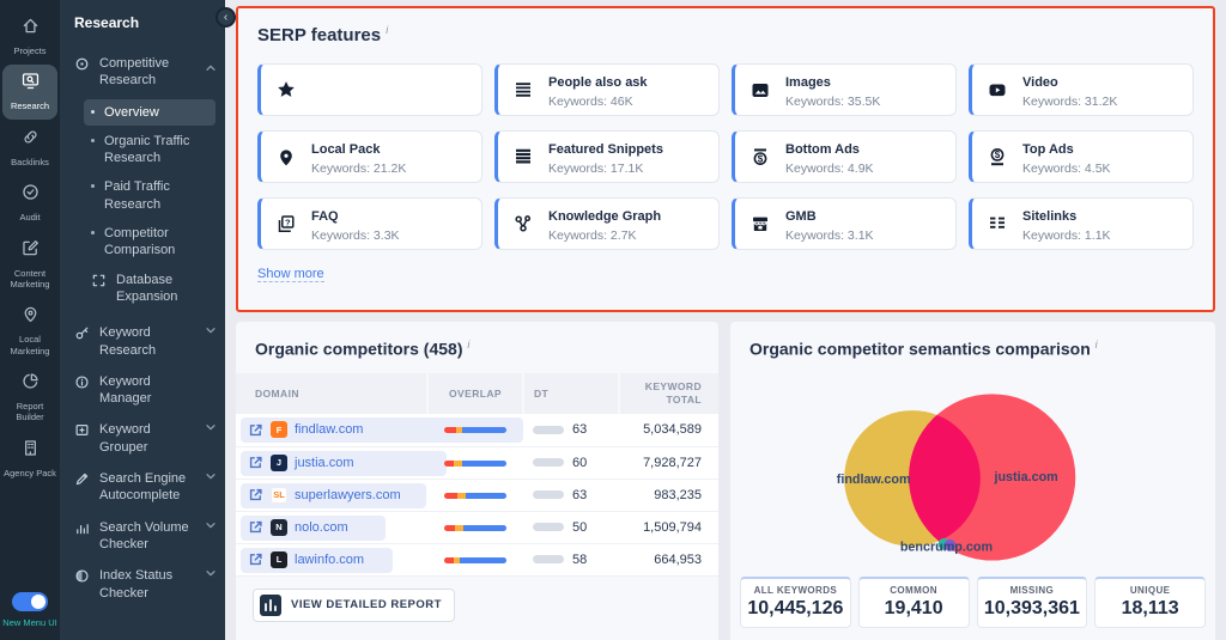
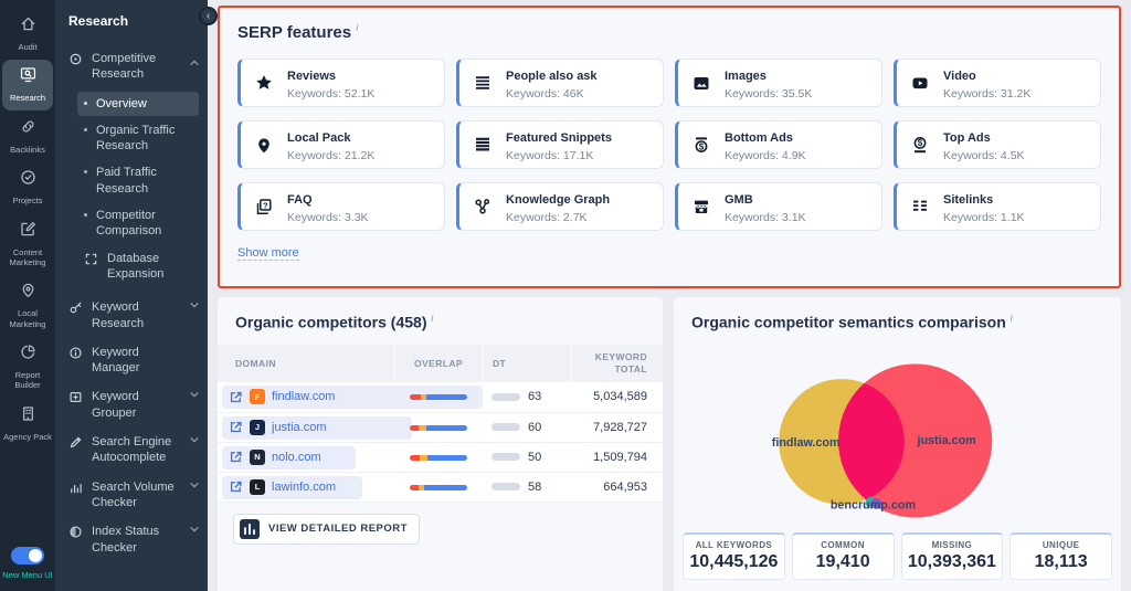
- Projects
+ Audit
  Research
  Backlinks
- Audit
+ Projects
  Content Marketing
  Local Marketing
  Report Builder
  Agency Pack
  New Menu UI
  Research
  Competitive Research
  Overview
  Organic Traffic Research
  Paid Traffic Research
  Competitor Comparison
  Database Expansion
  Keyword Research
  Keyword Manager
  Keyword Grouper
  Search Engine Autocomplete
  Search Volume Checker
  Index Status Checker
  ‹
  SERP features i
+ Reviews
+ Keywords: 52.1K
  People also ask
  Keywords: 46K
  Images
  Keywords: 35.5K
  Video
  Keywords: 31.2K
  Local Pack
  Keywords: 21.2K
  Featured Snippets
  Keywords: 17.1K
  $
  Bottom Ads
  Keywords: 4.9K
  $
  Top Ads
  Keywords: 4.5K
  ?
  FAQ
  Keywords: 3.3K
  Knowledge Graph
  Keywords: 2.7K
  GMB
  Keywords: 3.1K
  Sitelinks
  Keywords: 1.1K
  Show more
  Organic competitors (458) i
  DOMAIN	OVERLAP	DT	KEYWORD TOTAL
  F findlaw.com		63	5,034,589
  J justia.com		60	7,928,727
- SL superlawyers.com		63	983,235
  N nolo.com		50	1,509,794
  L lawinfo.com		58	664,953
  VIEW DETAILED REPORT
  Organic competitor semantics comparison i
  findlaw.com
  justia.com
  bencrump.com
  ALL KEYWORDS
  10,445,126
  COMMON
  19,410
  MISSING
  10,393,361
  UNIQUE
  18,113
